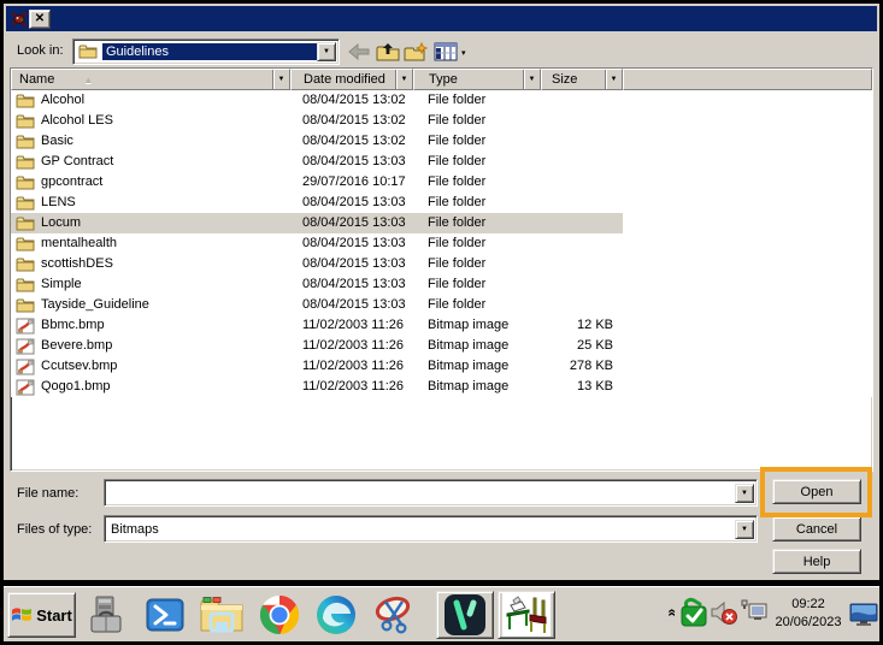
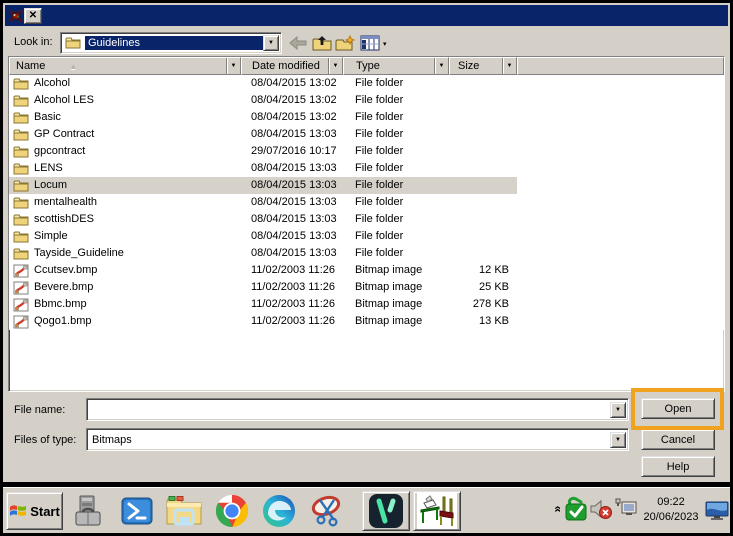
  ✕
  Look in:
  Guidelines
  Name
  ▲
  Date modified
  Type
  Size
  Alcohol
  08/04/2015 13:02
  File folder
  Alcohol LES
  08/04/2015 13:02
  File folder
  Basic
  08/04/2015 13:02
  File folder
  GP Contract
  08/04/2015 13:03
  File folder
  gpcontract
  29/07/2016 10:17
  File folder
  LENS
  08/04/2015 13:03
  File folder
  Locum
  08/04/2015 13:03
  File folder
  mentalhealth
  08/04/2015 13:03
  File folder
  scottishDES
  08/04/2015 13:03
  File folder
  Simple
  08/04/2015 13:03
  File folder
  Tayside_Guideline
  08/04/2015 13:03
  File folder
- Bbmc.bmp
+ Ccutsev.bmp
  11/02/2003 11:26
  Bitmap image
  12 KB
  Bevere.bmp
  11/02/2003 11:26
  Bitmap image
  25 KB
- Ccutsev.bmp
+ Bbmc.bmp
  11/02/2003 11:26
  Bitmap image
  278 KB
  Qogo1.bmp
  11/02/2003 11:26
  Bitmap image
  13 KB
  File name:
  Files of type:
  Bitmaps
  Open
  Cancel
  Help
  Start
  09:22
  20/06/2023
